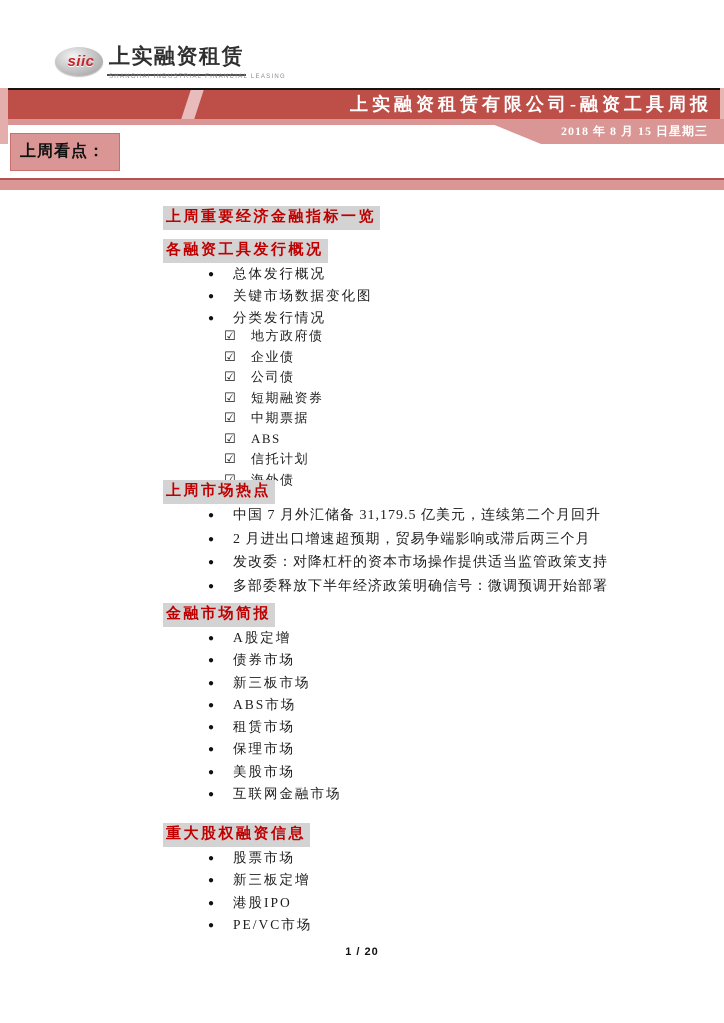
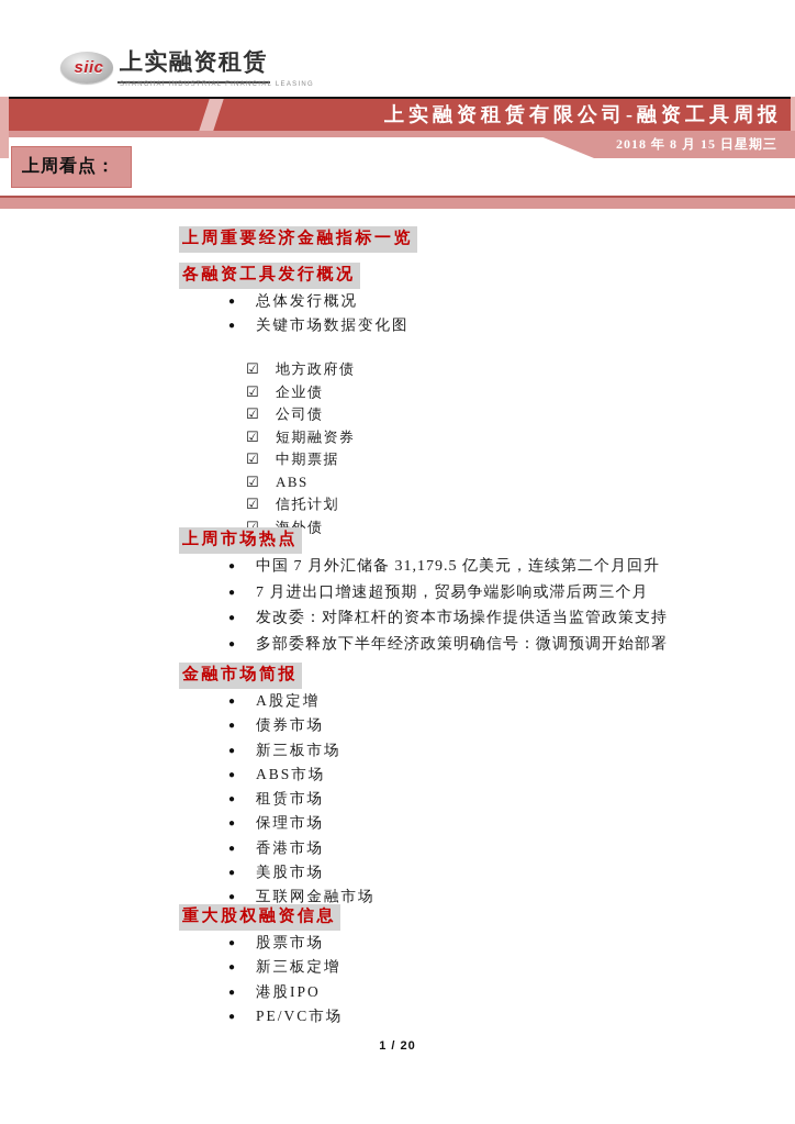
  siic
  上实融资租赁
  上实融资租赁有限公司-融资工具周报
  2018 年 8 月 15 日星期三
  上周看点：
  上周重要经济金融指标一览
  各融资工具发行概况
  ● 总体发行概况
  ● 关键市场数据变化图
- ● 分类发行情况
  ☑ 地方政府债
  ☑ 企业债
  ☑ 公司债
  ☑ 短期融资券
  ☑ 中期票据
  ☑ ABS
  ☑ 信托计划
  海外债
  上周市场热点
  ● 中国 7 月外汇储备 31,179.5 亿美元，连续第二个月回升
- ● 2 月进出口增速超预期，贸易争端影响或滞后两三个月
+ ● 7 月进出口增速超预期，贸易争端影响或滞后两三个月
  ● 发改委：对降杠杆的资本市场操作提供适当监管政策支持
  ● 多部委释放下半年经济政策明确信号：微调预调开始部署
  金融市场简报
  ● A股定增
  ● 债券市场
  ● 新三板市场
  ● ABS市场
  ● 租赁市场
  ● 保理市场
+ ● 香港市场
  ● 美股市场
  ● 互联网金融市场
  重大股权融资信息
  ● 股票市场
  ● 新三板定增
  ● 港股IPO
  ● PE/VC市场
  1 / 20
